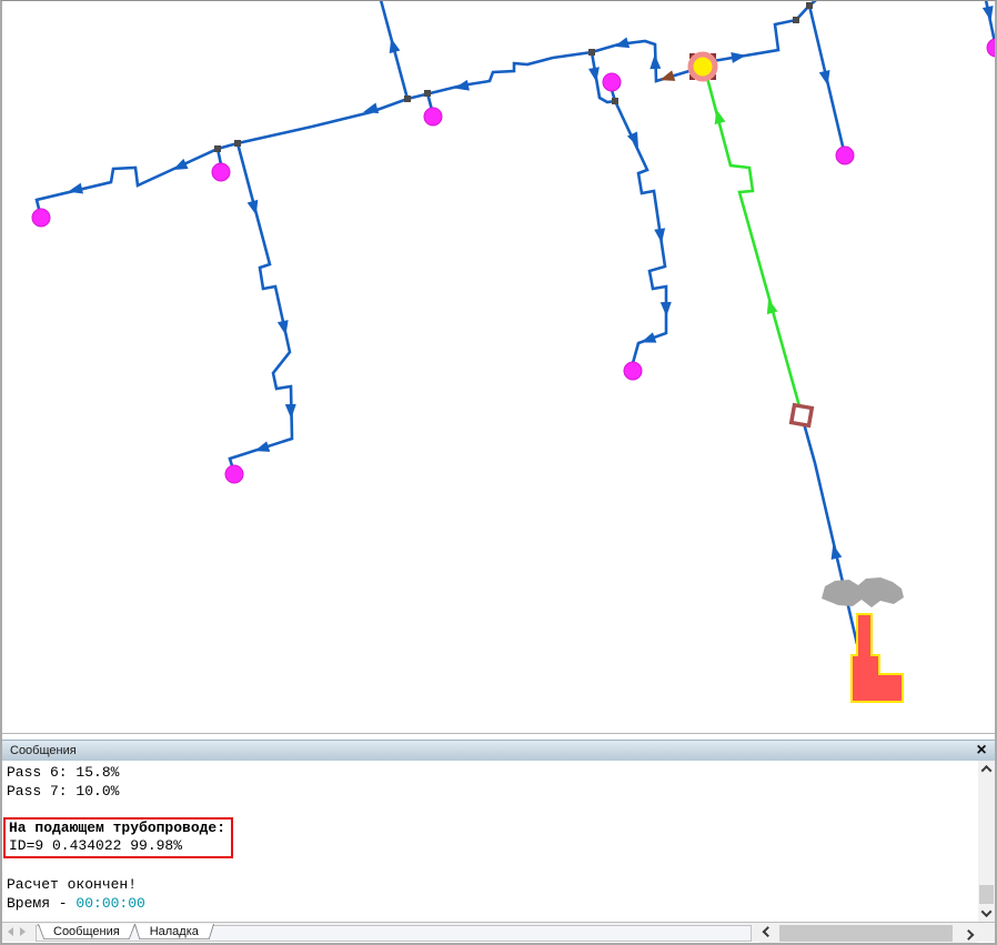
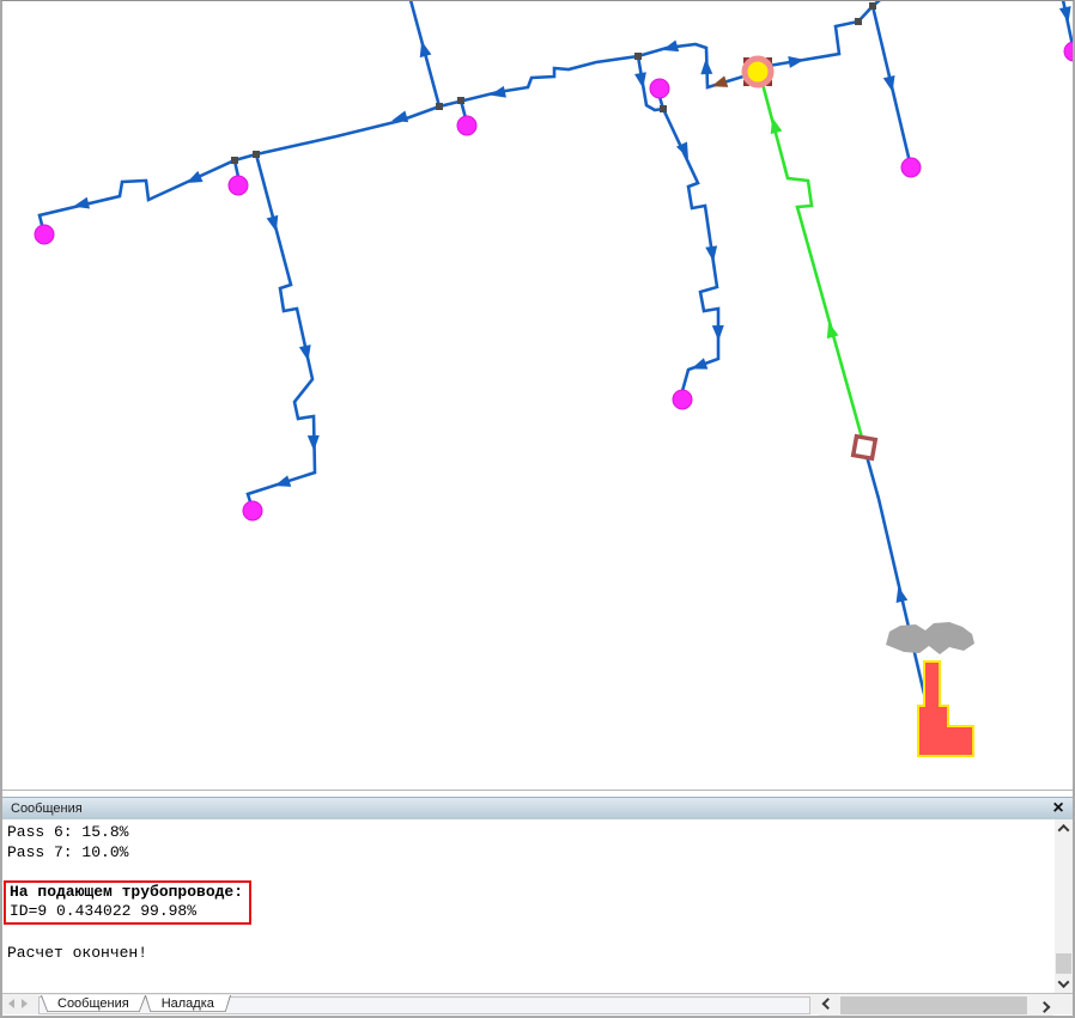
  Сообщения
  ×
  Pass 6: 15.8%
  Pass 7: 10.0%
  На подающем трубопроводе:
  ID=9 0.434022 99.98%
  Расчет окончен!
- Время - 00:00:00
  Сообщения
  Наладка
